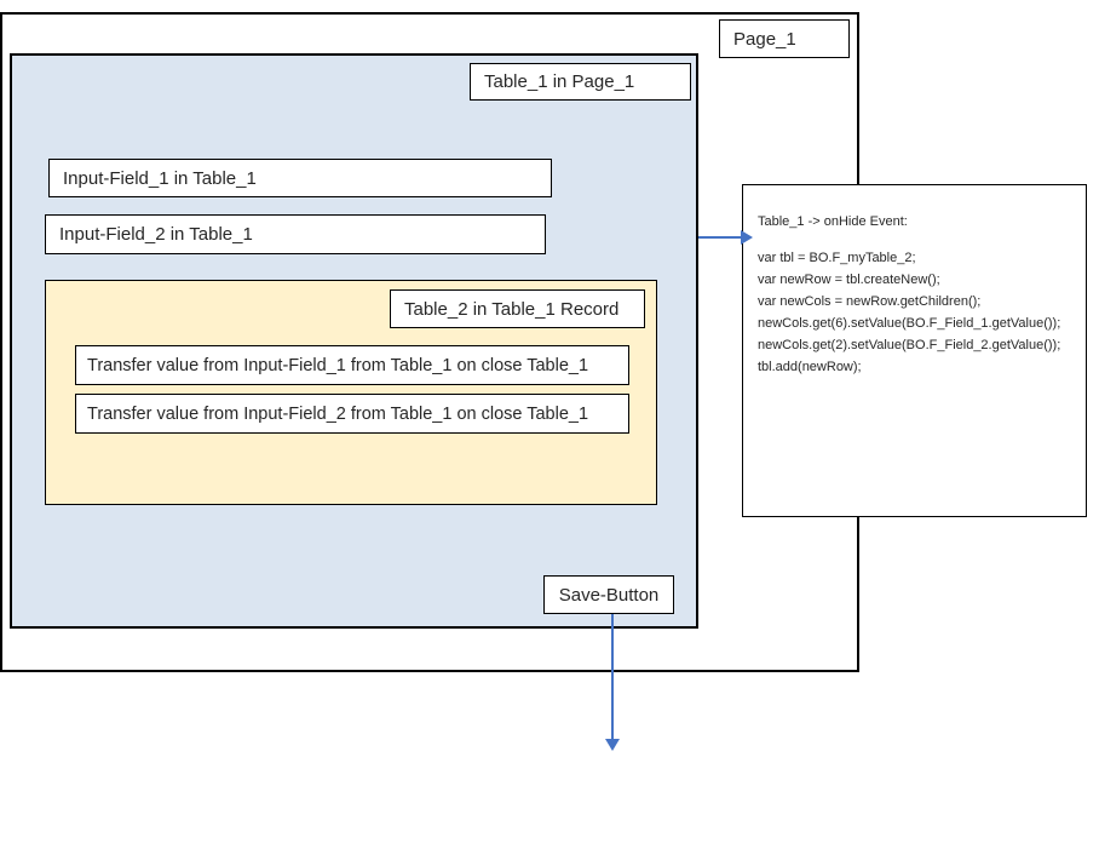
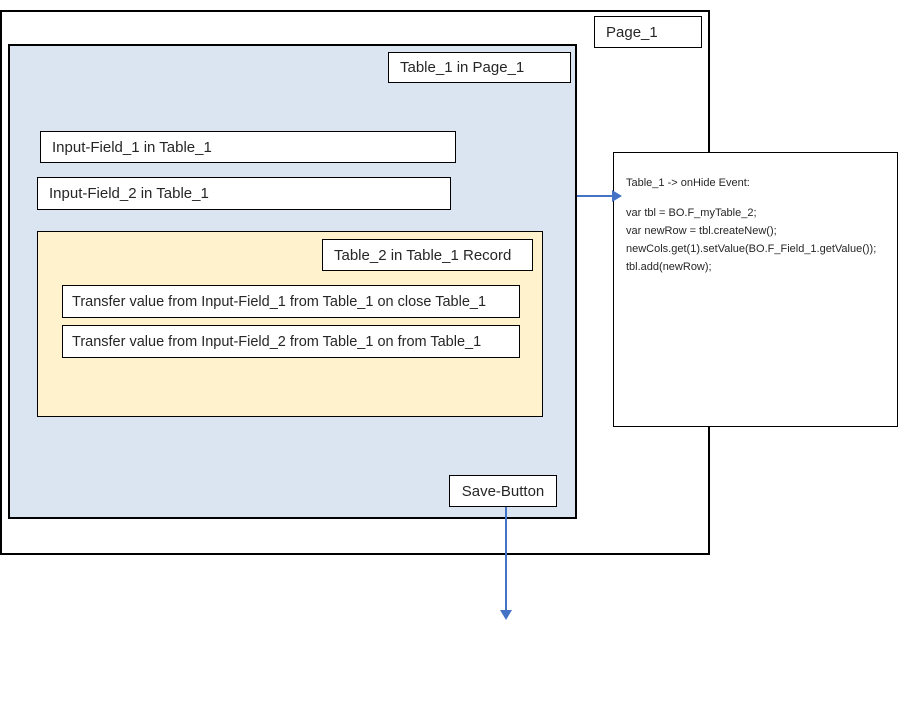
  Page_1
  Table_1 in Page_1
  Input-Field_1 in Table_1
  Input-Field_2 in Table_1
  Table_2 in Table_1 Record
  Transfer value from Input-Field_1 from Table_1 on close Table_1
- Transfer value from Input-Field_2 from Table_1 on close Table_1
+ Transfer value from Input-Field_2 from Table_1 on from Table_1
  Save-Button
  Table_1 -> onHide Event:
  var tbl = BO.F_myTable_2;
  var newRow = tbl.createNew();
- var newCols = newRow.getChildren();
- newCols.get(6).setValue(BO.F_Field_1.getValue());
+ newCols.get(1).setValue(BO.F_Field_1.getValue());
- newCols.get(2).setValue(BO.F_Field_2.getValue());
  tbl.add(newRow);
